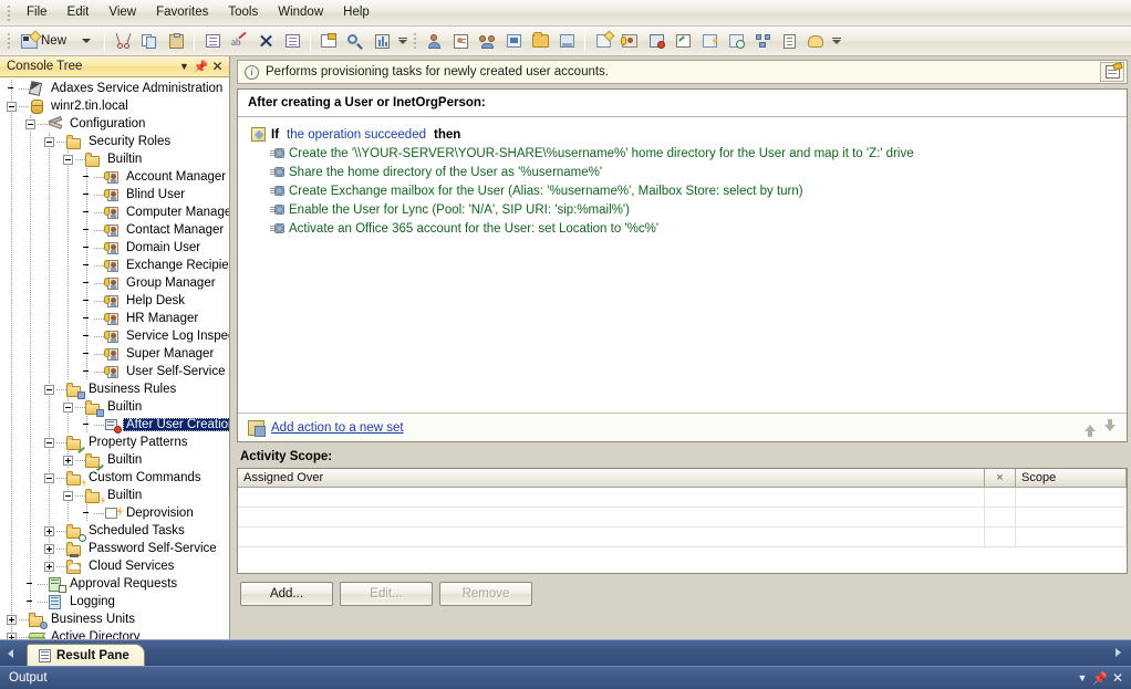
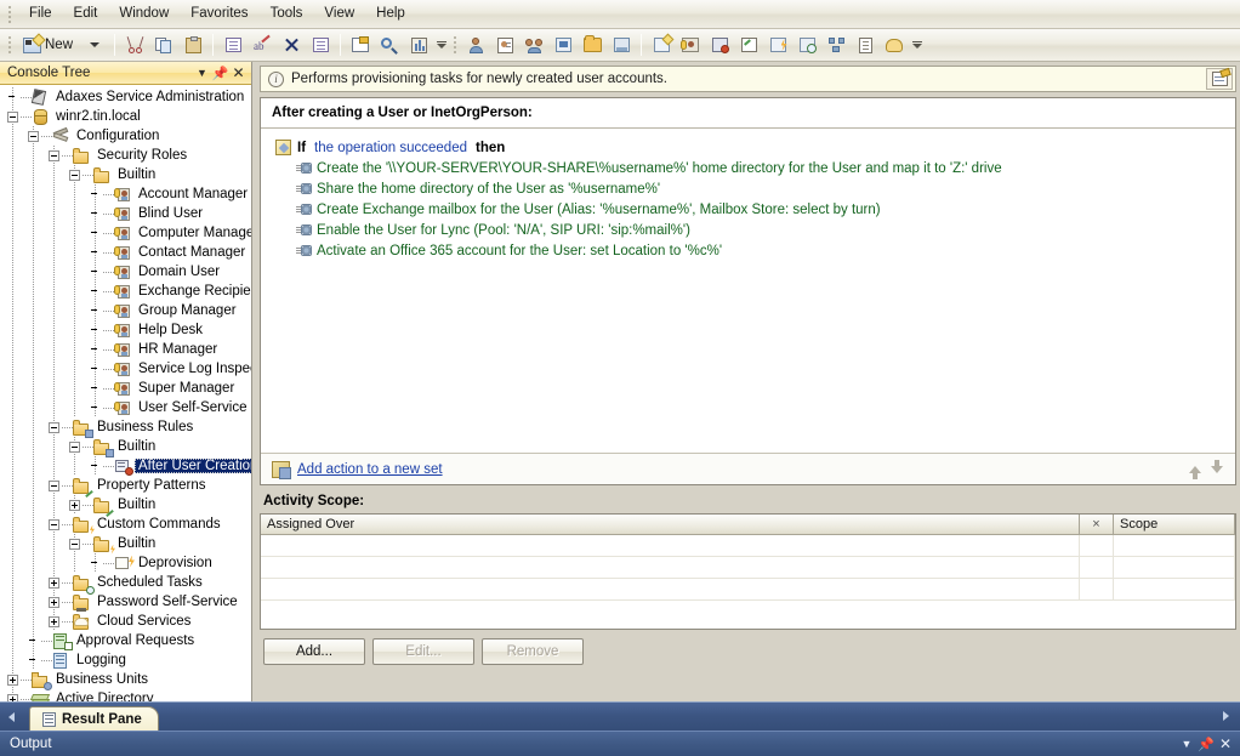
  File
  Edit
- View
+ Window
  Favorites
  Tools
- Window
+ View
  Help
  New
  ab
  Console Tree
  ▼
  📌
  ✕
  Adaxes Service Administration
  winr2.tin.local
  Configuration
  Security Roles
  Builtin
  Account Manager
  Blind User
  Computer Manage
  Contact Manager
  Domain User
  Group Manager
  Help Desk
  HR Manager
  Service Log Inspe
  Super Manager
  User Self-Service
  Business Rules
  Builtin
  After User Creatio
  Property Patterns
  Builtin
  Custom Commands
  Builtin
  Deprovision
  Scheduled Tasks
  Password Self-Service
  Cloud Services
  Approval Requests
  Logging
  Business Units
  Active Directory
  i
  Performs provisioning tasks for newly created user accounts.
  After creating a User or InetOrgPerson:
  If
  the operation succeeded
  then
  Create the '\\YOUR-SERVER\YOUR-SHARE\%username%' home directory for the User and map it to 'Z:' drive
  Share the home directory of the User as '%username%'
  Create Exchange mailbox for the User (Alias: '%username%', Mailbox Store: select by turn)
  Enable the User for Lync (Pool: 'N/A', SIP URI: 'sip:%mail%')
  Activate an Office 365 account for the User: set Location to '%c%'
  Add action to a new set
  Activity Scope:
  Assigned Over
  ×
  Scope
  Add...
  Edit...
  Remove
  Result Pane
  Output
  ▼
  📌
  ✕
